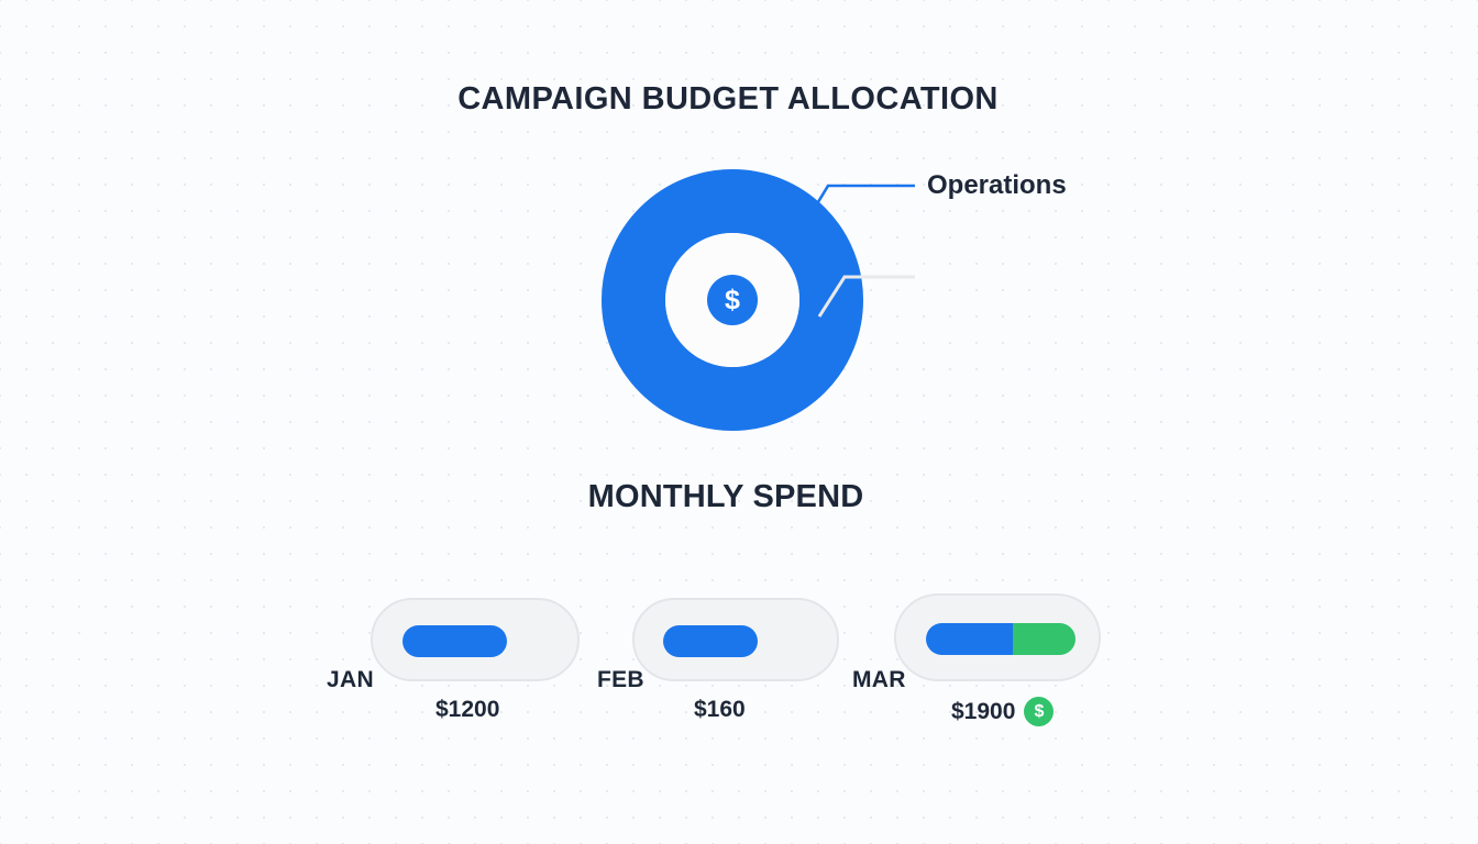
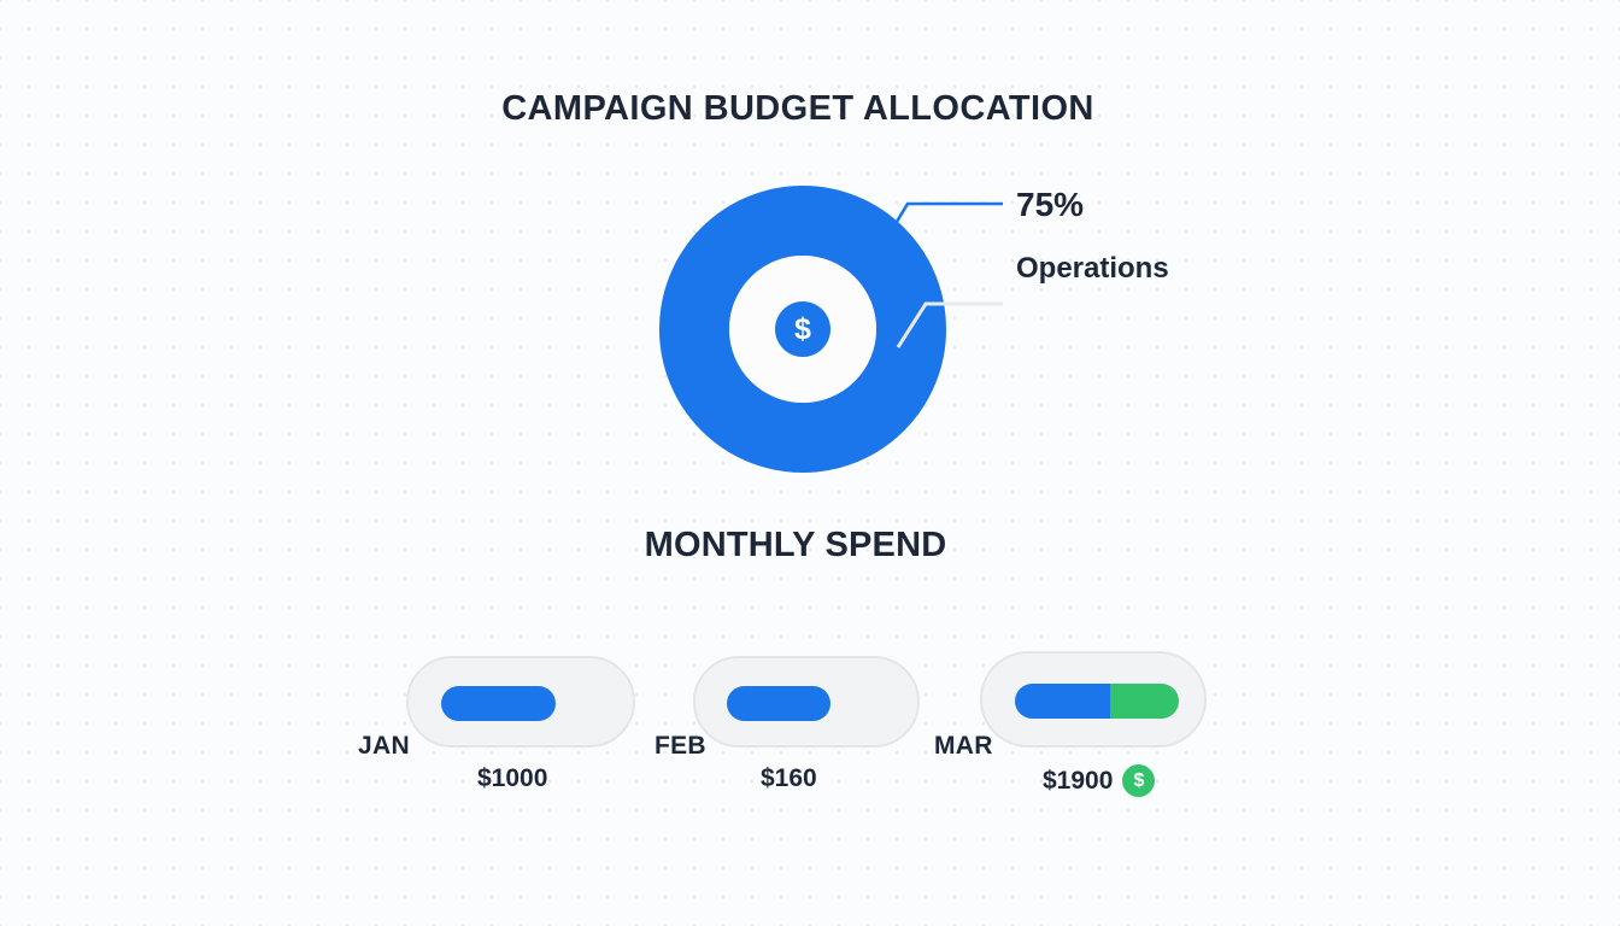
  CAMPAIGN BUDGET ALLOCATION
  $
+ 75%
  Operations
  MONTHLY SPEND
  JAN
- $1200
+ $1000
  FEB
  $160
  MAR
  $1900
  $
